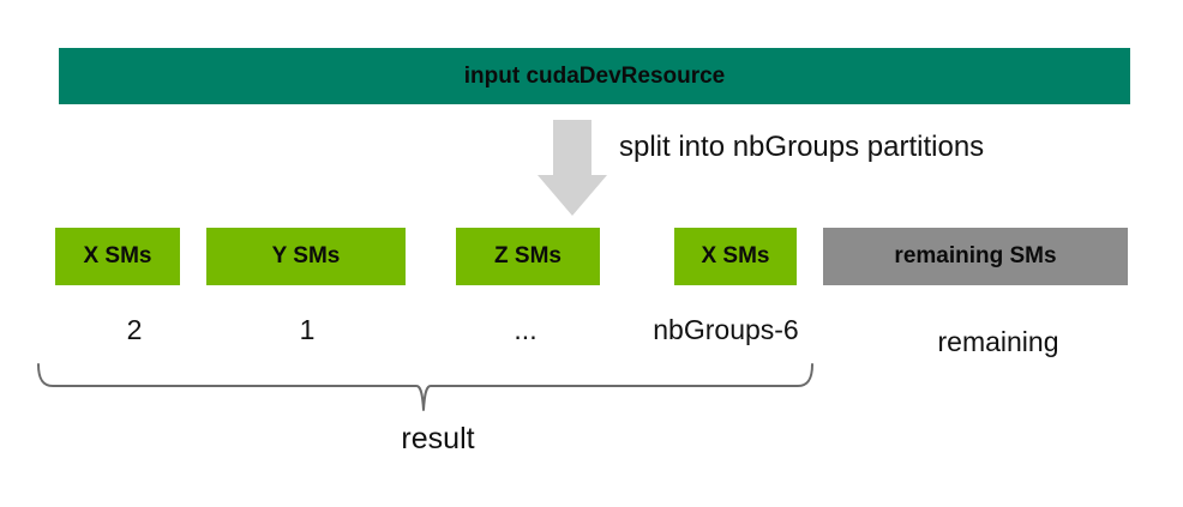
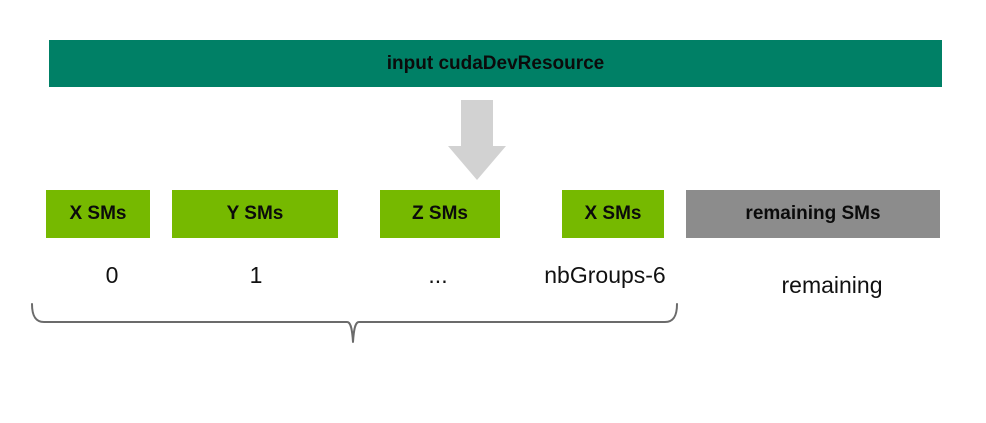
  input cudaDevResource
- split into nbGroups partitions
  X SMs
  Y SMs
  Z SMs
  X SMs
  remaining SMs
- 2
+ 0
  1
  ...
  nbGroups-6
  remaining
- result
